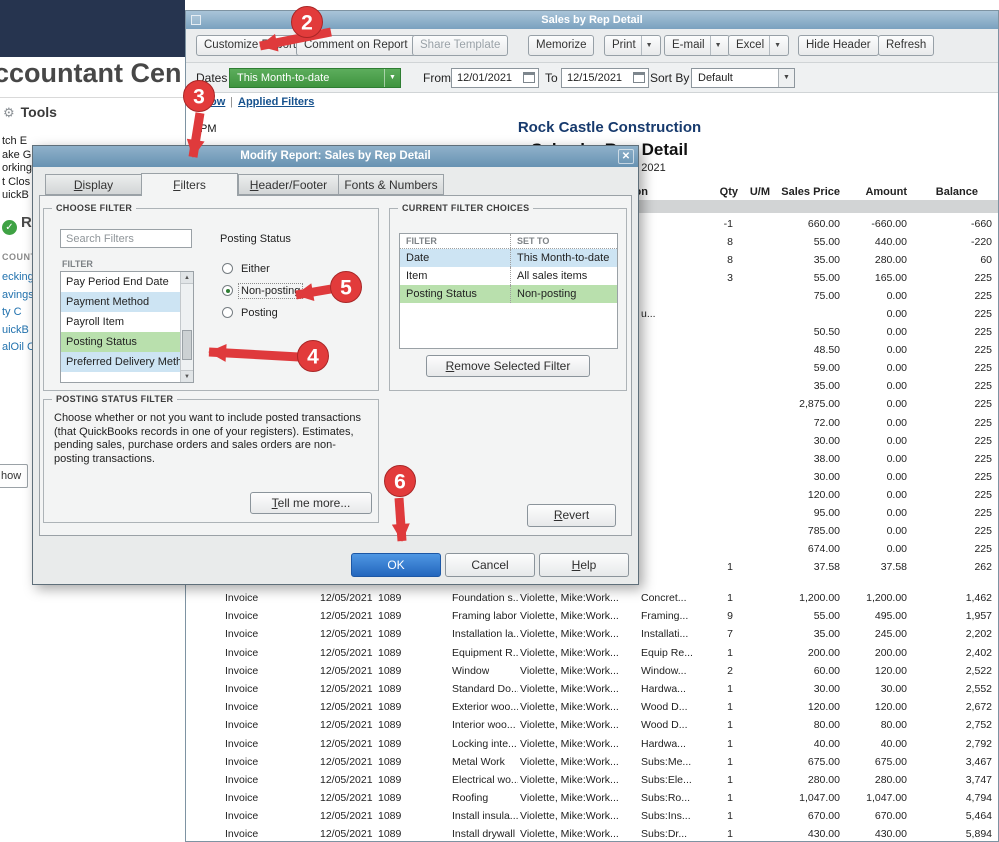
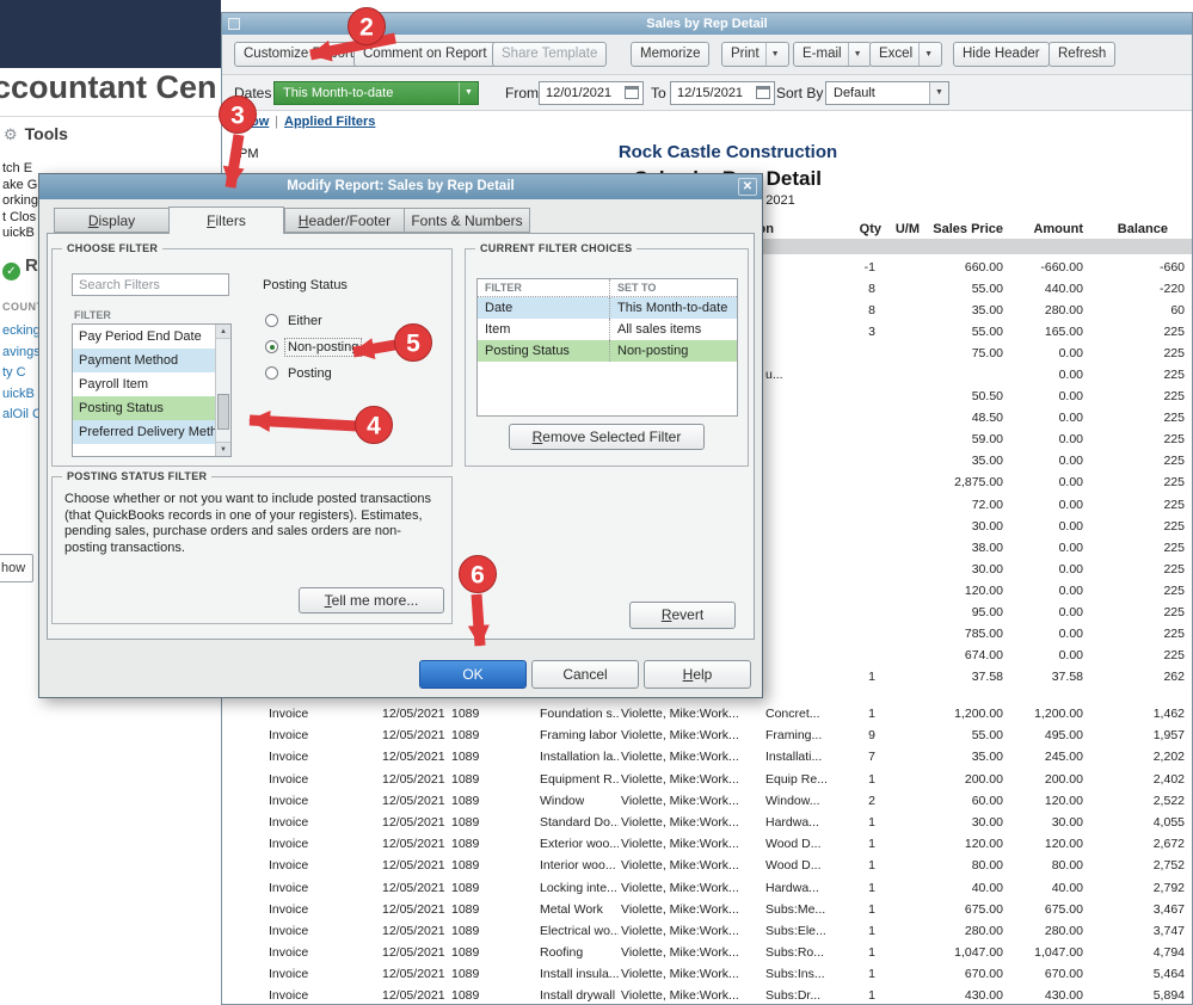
  ccountant Cen
  ⚙ Tools
  tch E
  ake G
  orking
  t Clos
  uickB
  ✓ R
  COUN
  ecking
  aving
  ty C
  uickB
  alOil
  how
  Sales by Rep Detail
  Customizert
  Comment on Report
  Share Template
  Memorize
  Print
  E-mail
  Excel
  Hide Header
  Refresh
  Dates
  This Month-to-date
  From
  12/01/2021
  To
  12/15/2021
  Sort By
  Default
  |
  Applied Filters
  PM
  Rock Castle Construction
  Qty
  U/M
  Sales Price
  Amount
  Balance
  -1
  660.00
  -660.00
  -660
  8
  55.00
  440.00
  -220
  8
  35.00
  280.00
  60
  3
  55.00
  165.00
  225
  75.00
  0.00
  225
  u...
  0.00
  225
  50.50
  0.00
  225
  48.50
  0.00
  225
  59.00
  0.00
  225
  35.00
  0.00
  225
  2,875.00
  0.00
  225
  72.00
  0.00
  225
  30.00
  0.00
  225
  38.00
  0.00
  225
  30.00
  0.00
  225
  120.00
  0.00
  225
  95.00
  0.00
  225
  785.00
  0.00
  225
  674.00
  0.00
  225
  1
  37.58
  37.58
  262
  Invoice
  12/05/2021
  1089
  Foundation s..
  Violette, Mike:Work...
  Concret...
  1
  1,200.00
  1,200.00
  1,462
  Invoice
  12/05/2021
  1089
  Framing labor
  Violette, Mike:Work...
  Framing...
  9
  55.00
  495.00
  1,957
  Invoice
  12/05/2021
  1089
  Installation la..
  Violette, Mike:Work...
  Installati...
  7
  35.00
  245.00
  2,202
  Invoice
  12/05/2021
  1089
  Equipment R..
  Violette, Mike:Work...
  Equip Re...
  1
  200.00
  200.00
  2,402
  Invoice
  12/05/2021
  1089
  Window
  Violette, Mike:Work...
  Window...
  2
  60.00
  120.00
  2,522
  Invoice
  12/05/2021
  1089
  Standard Do..
  Violette, Mike:Work...
  Hardwa...
  1
  30.00
  30.00
- 2,552
+ 4,055
  Invoice
  12/05/2021
  1089
  Exterior woo...
  Violette, Mike:Work...
  Wood D...
  1
  120.00
  120.00
  2,672
  Invoice
  12/05/2021
  1089
  Interior woo...
  Violette, Mike:Work...
  Wood D...
  1
  80.00
  80.00
  2,752
  Invoice
  12/05/2021
  1089
  Locking inte...
  Violette, Mike:Work...
  Hardwa...
  1
  40.00
  40.00
  2,792
  Invoice
  12/05/2021
  1089
  Metal Work
  Violette, Mike:Work...
  Subs:Me...
  1
  675.00
  675.00
  3,467
  Invoice
  12/05/2021
  1089
  Electrical wo..
  Violette, Mike:Work...
  Subs:Ele...
  1
  280.00
  280.00
  3,747
  Invoice
  12/05/2021
  1089
  Roofing
  Violette, Mike:Work...
  Subs:Ro...
  1
  1,047.00
  1,047.00
  4,794
  Invoice
  12/05/2021
  1089
  Install insula...
  Violette, Mike:Work...
  Subs:Ins...
  1
  670.00
  670.00
  5,464
  Invoice
  12/05/2021
  1089
  Install drywall
  Violette, Mike:Work...
  Subs:Dr...
  1
  430.00
  430.00
  5,894
  Modify Report: Sales by Rep Detail
  ✕
  Display
  Filters
  Header/Footer
  Fonts & Numbers
  CHOOSE FILTER
  Search Filters
  FILTER
  Pay Period End Date
  Payment Method
  Payroll Item
  Posting Status
  Preferred Delivery Met
  Posting Status
  Either
  Non-postin
  Posting
  CURRENT FILTER CHOICES
  FILTER
  SET TO
  Date
  This Month-to-date
  Item
  All sales items
  Posting Status
  Non-posting
  Remove Selected Filter
  POSTING STATUS FILTER
  Choose whether or not you want to include posted transactions (that QuickBooks records in one of your registers). Estimates, pending sales, purchase orders and sales orders are non-posting transactions.
  Tell me more...
  Revert
  OK
  Cancel
  Help
  2
  3
  4
  5
  6
